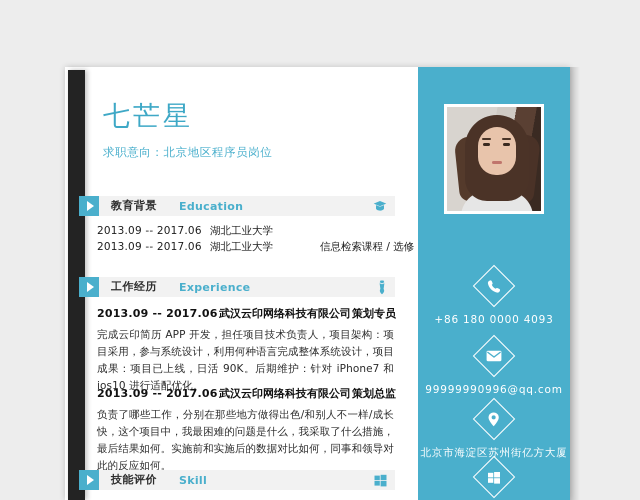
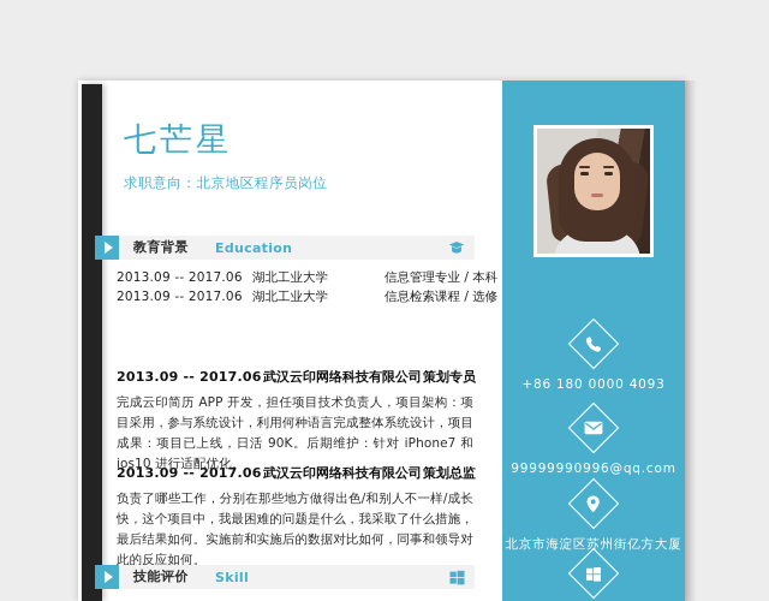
  七芒星
  求职意向：北京地区程序员岗位
  教育背景
  Education
  2013.09 -- 2017.06
  湖北工业大学
+ 信息管理专业 / 本科
  2013.09 -- 2017.06
  湖北工业大学
  信息检索课程 / 选修
- 工作经历
- Experience
  2013.09 -- 2017.06
  武汉云印网络科技有限公司
  策划专员
  完成云印简历 APP 开发，担任项目技术负责人，项目架构：项目采用，参与系统设计，利用何种语言完成整体系统设计，项目成果：项目已上线，日活 90K。后期维护：针对 iPhone7 和 ios10 进行适配优化。
  2013.09 -- 2017.06
  武汉云印网络科技有限公司
  策划总监
  负责了哪些工作，分别在那些地方做得出色/和别人不一样/成长快，这个项目中，我最困难的问题是什么，我采取了什么措施，最后结果如何。实施前和实施后的数据对比如何，同事和领导对此的反应如何。
  技能评价
  Skill
  +86 180 0000 4093
  99999990996@qq.com
  北京市海淀区苏州街亿方大厦
